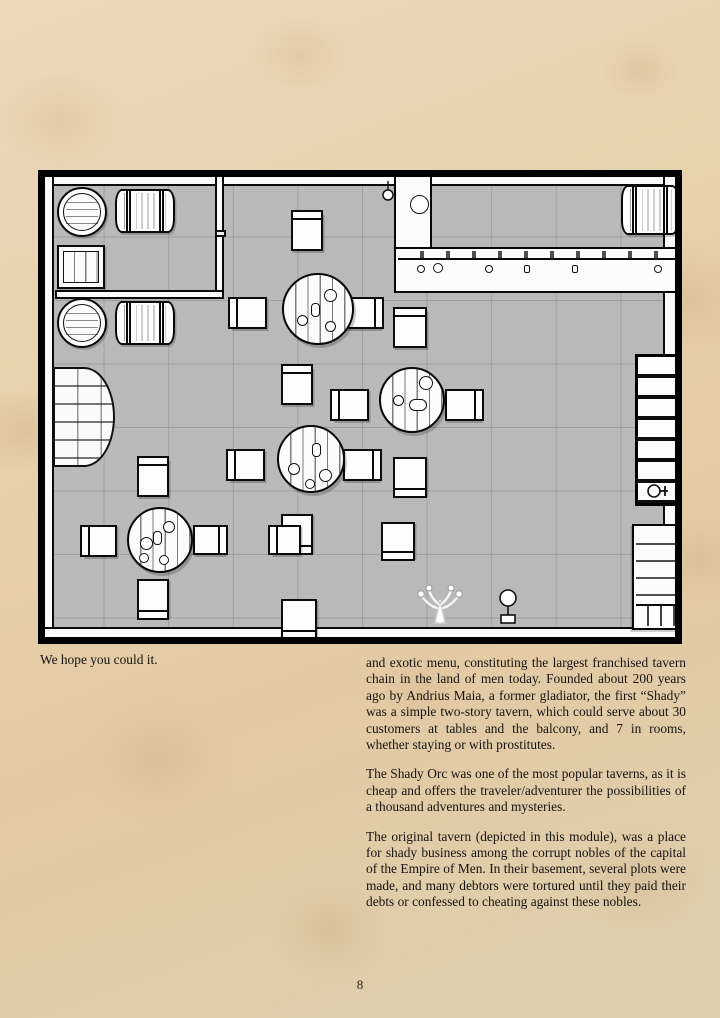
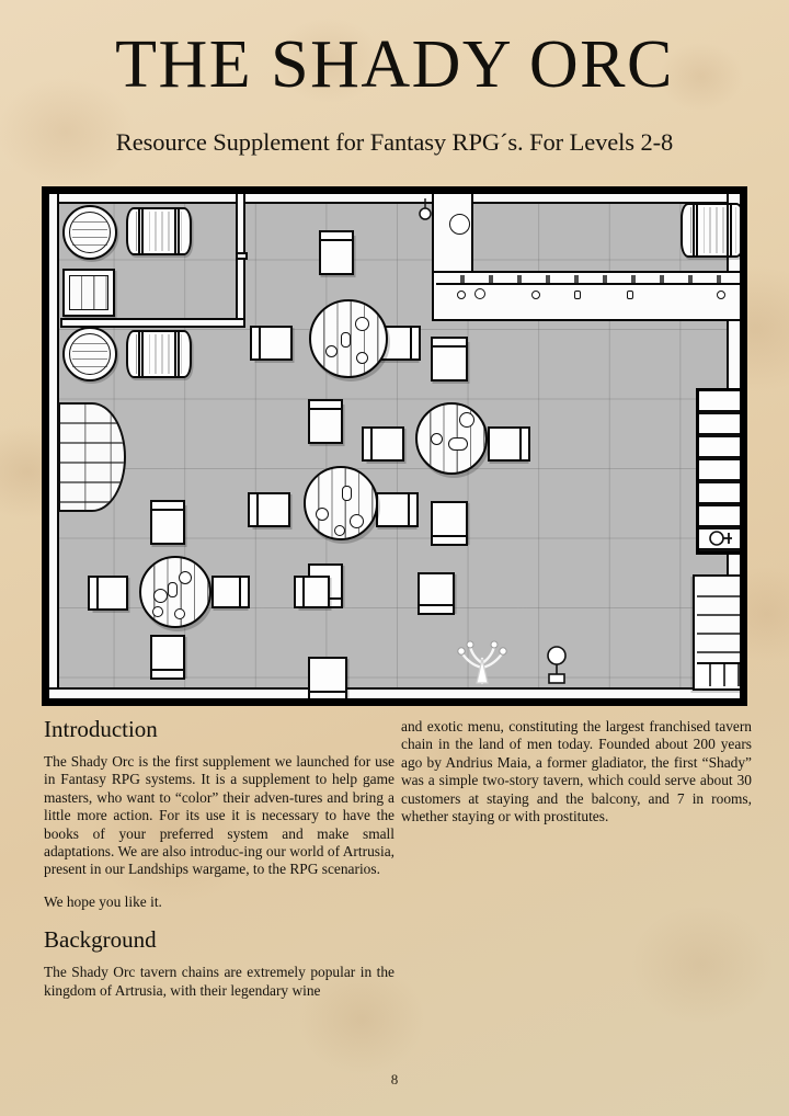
+ THE SHADY ORC
+ Resource Supplement for Fantasy RPG´s. For Levels 2-8
+ Introduction
+ The Shady Orc is the first supplement we launched for use in Fantasy RPG systems. It is a supplement to help game masters, who want to “color” their adven-tures and bring a little more action. For its use it is necessary to have the books of your preferred system and make small adaptations. We are also introduc-ing our world of Artrusia, present in our Landships wargame, to the RPG scenarios.
- We hope you could it.
+ We hope you like it.
+ Background
+ The Shady Orc tavern chains are extremely popular in the kingdom of Artrusia, with their legendary wine
- and exotic menu, constituting the largest franchised tavern chain in the land of men today. Founded about 200 years ago by Andrius Maia, a former gladiator, the first “Shady” was a simple two-story tavern, which could serve about 30 customers at tables and the balcony, and 7 in rooms, whether staying or with prostitutes.
+ and exotic menu, constituting the largest franchised tavern chain in the land of men today. Founded about 200 years ago by Andrius Maia, a former gladiator, the first “Shady” was a simple two-story tavern, which could serve about 30 customers at staying and the balcony, and 7 in rooms, whether staying or with prostitutes.
- The Shady Orc was one of the most popular taverns, as it is cheap and offers the traveler/adventurer the possibilities of a thousand adventures and mysteries.
- The original tavern (depicted in this module), was a place for shady business among the corrupt nobles of the capital of the Empire of Men. In their basement, several plots were made, and many debtors were tortured until they paid their debts or confessed to cheating against these nobles.
  8
